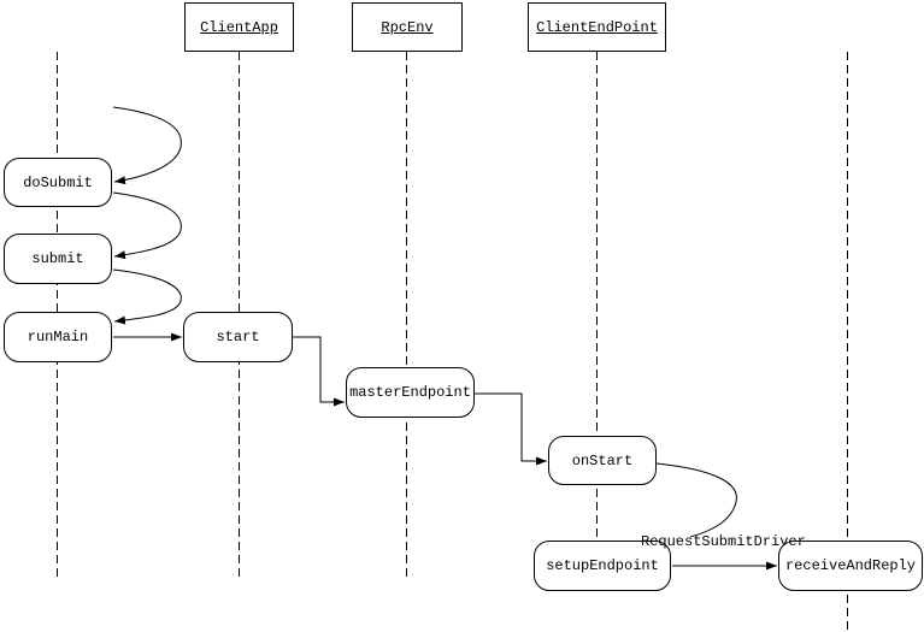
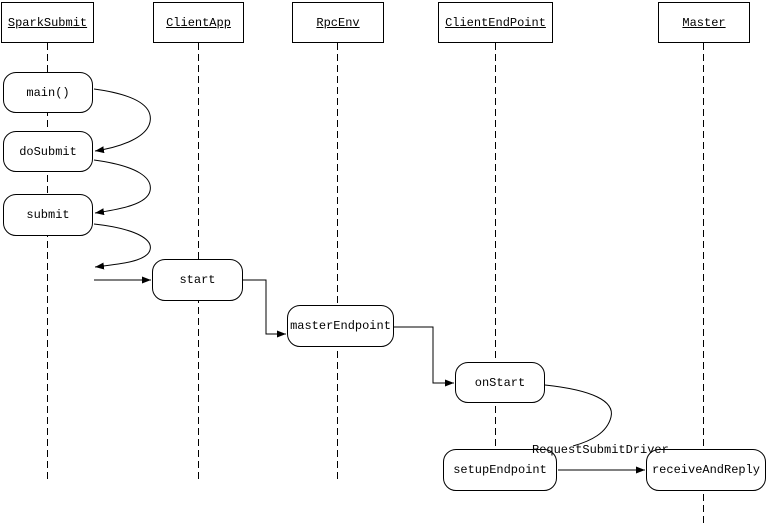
+ SparkSubmit
  ClientApp
  RpcEnv
  ClientEndPoint
+ Master
+ main()
  doSubmit
  submit
- runMain
  start
  masterEndpoint
  onStart
  setupEndpoint
  receiveAndReply
  RequestSubmitDriver
